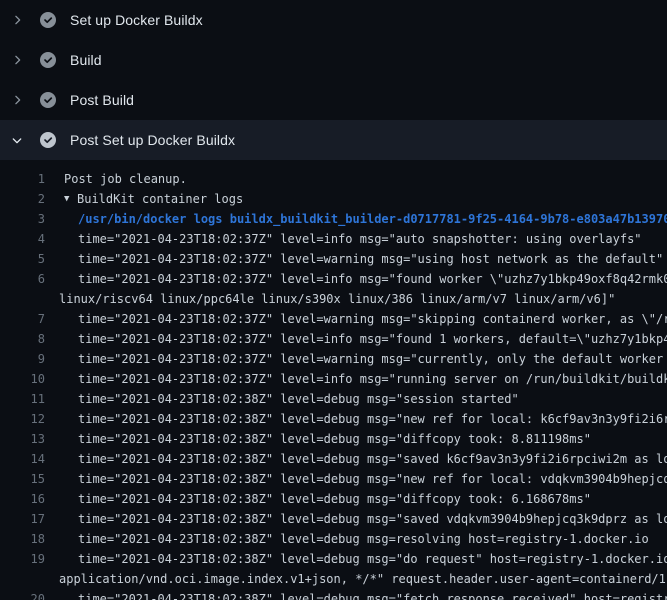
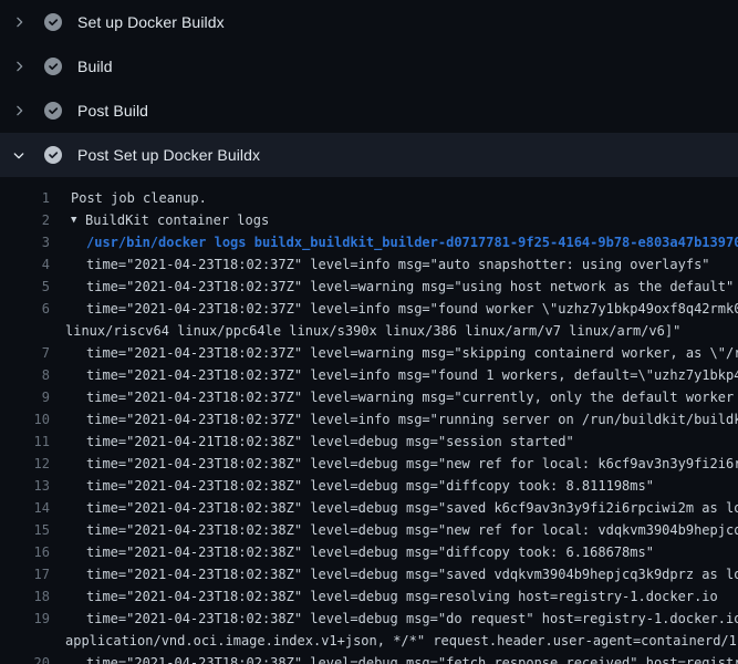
  Set up Docker Buildx
  Build
  Post Build
  Post Set up Docker Buildx
  1
  Post job cleanup.
  2
  ▼
  BuildKit container logs
  3
  /usr/bin/docker logs buildx_buildkit_builder-d0717781-9f25-4164-9b78-e803a47b1397
  4
  time="2021-04-23T18:02:37Z" level=info msg="auto snapshotter: using overlayfs"
  5
  time="2021-04-23T18:02:37Z" level=warning msg="using host network as the default"
  6
  time="2021-04-23T18:02:37Z" level=info msg="found worker \"uzhz7y1bkp49oxf8q42rmk
  linux/riscv64 linux/ppc64le linux/s390x linux/386 linux/arm/v7 linux/arm/v6]"
  7
  time="2021-04-23T18:02:37Z" level=warning msg="skipping containerd worker, as \"/
  8
  time="2021-04-23T18:02:37Z" level=info msg="found 1 workers, default=\"uzhz7y1bkp
  9
  time="2021-04-23T18:02:37Z" level=warning msg="currently, only the default worker
  10
  time="2021-04-23T18:02:37Z" level=info msg="running server on /run/buildkit/build
  11
- time="2021-04-23T18:02:38Z" level=debug msg="session started"
+ time="2021-04-21T18:02:38Z" level=debug msg="session started"
  12
  time="2021-04-23T18:02:38Z" level=debug msg="new ref for local: k6cf9av3n3y9fi2i6
  13
  time="2021-04-23T18:02:38Z" level=debug msg="diffcopy took: 8.811198ms"
  14
  time="2021-04-23T18:02:38Z" level=debug msg="saved k6cf9av3n3y9fi2i6rpciwi2m as l
  15
  time="2021-04-23T18:02:38Z" level=debug msg="new ref for local: vdqkvm3904b9hepjc
  16
  time="2021-04-23T18:02:38Z" level=debug msg="diffcopy took: 6.168678ms"
  17
  time="2021-04-23T18:02:38Z" level=debug msg="saved vdqkvm3904b9hepjcq3k9dprz as l
  18
  time="2021-04-23T18:02:38Z" level=debug msg=resolving host=registry-1.docker.io
  19
  time="2021-04-23T18:02:38Z" level=debug msg="do request" host=registry-1.docker.i
  application/vnd.oci.image.index.v1+json, */*" request.header.user-agent=containerd/1
  20
  time="2021-04-23T18:02:38Z" level=debug msg="fetch response received" host=regist
